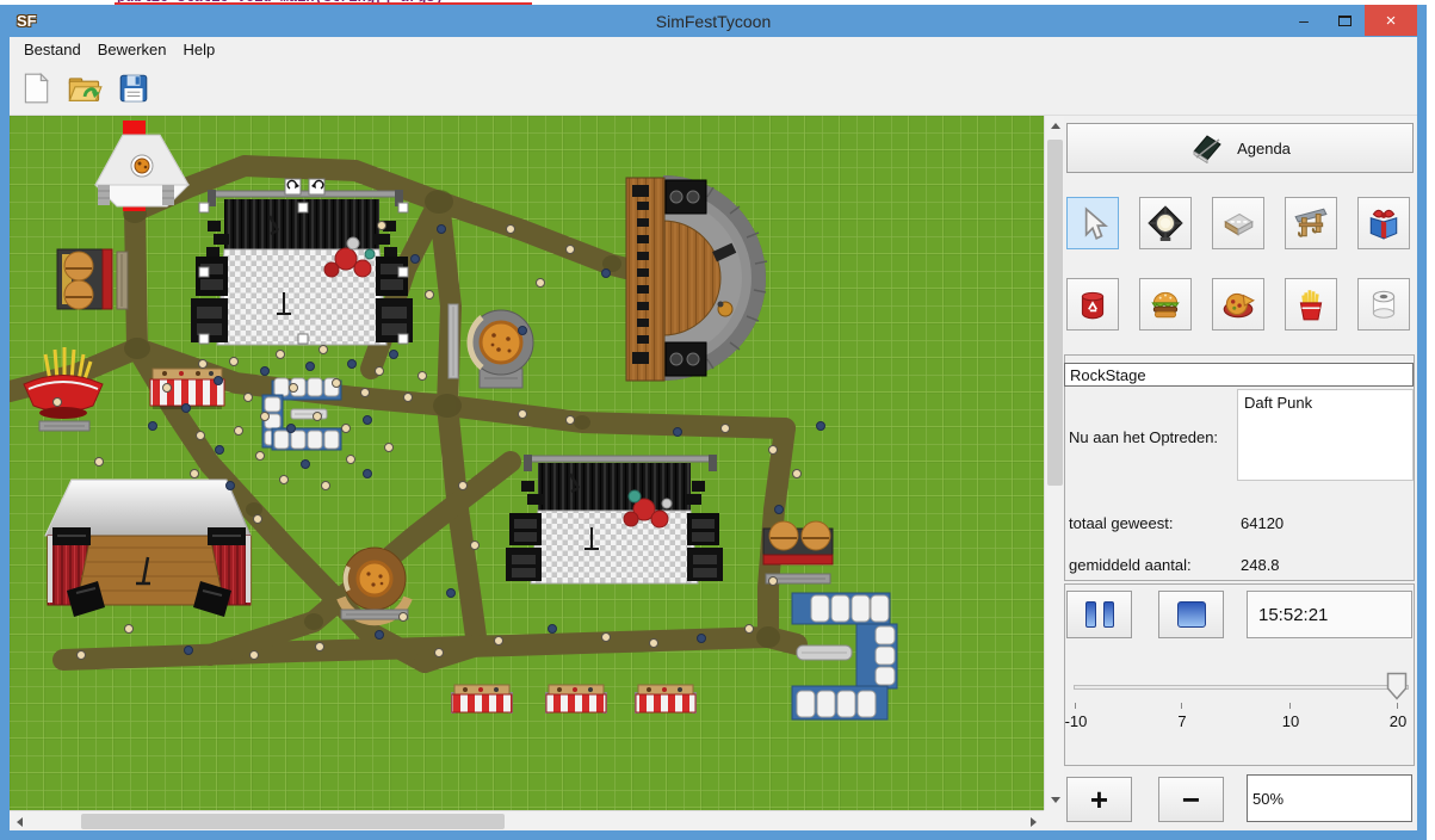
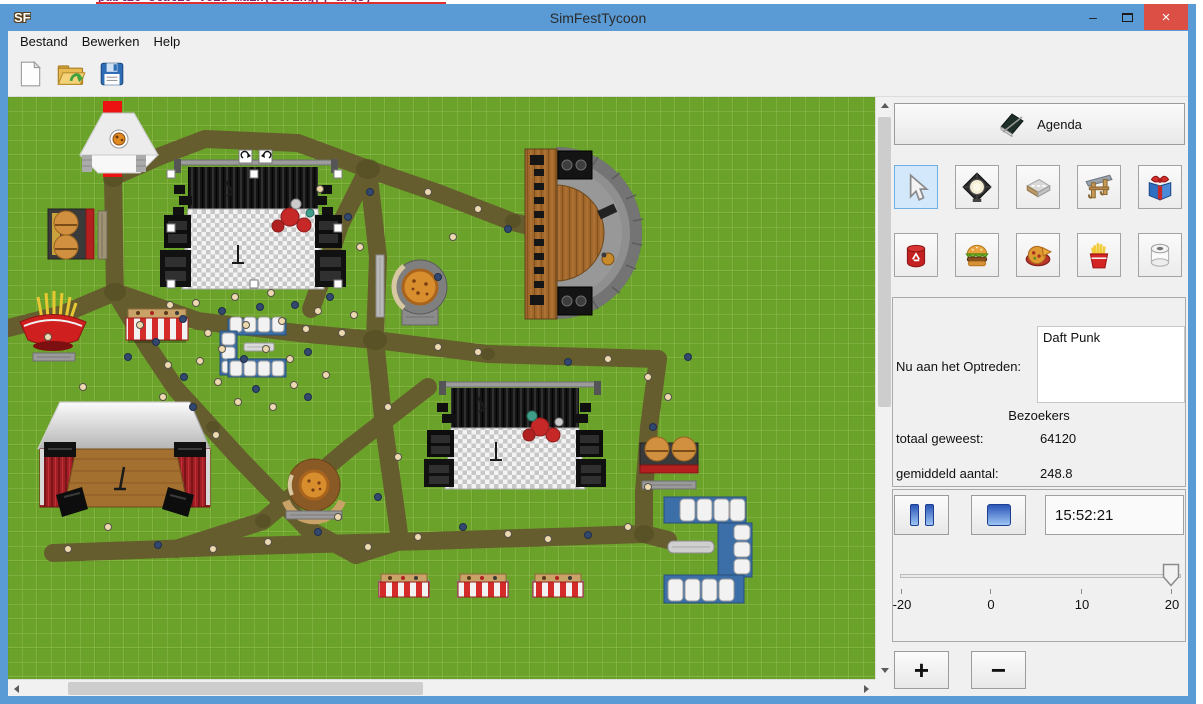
  SF
  SimFestTycoon
  –
  ×
  Bestand
  Bewerken
  Help
  Agenda
- RockStage
  Daft Punk
  Nu aan het Optreden:
+ Bezoekers
  totaal geweest:
  64120
  gemiddeld aantal:
  248.8
  15:52:21
- -10
+ -20
- 7
+ 0
  10
  20
  +
  −
- 50%
